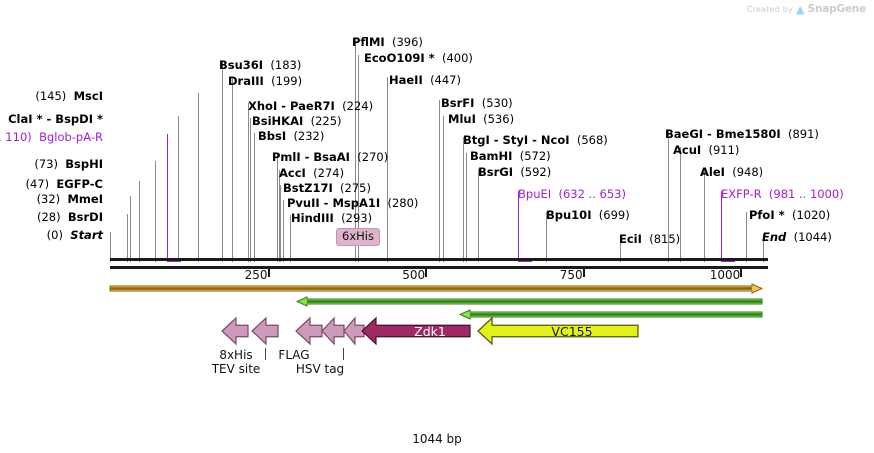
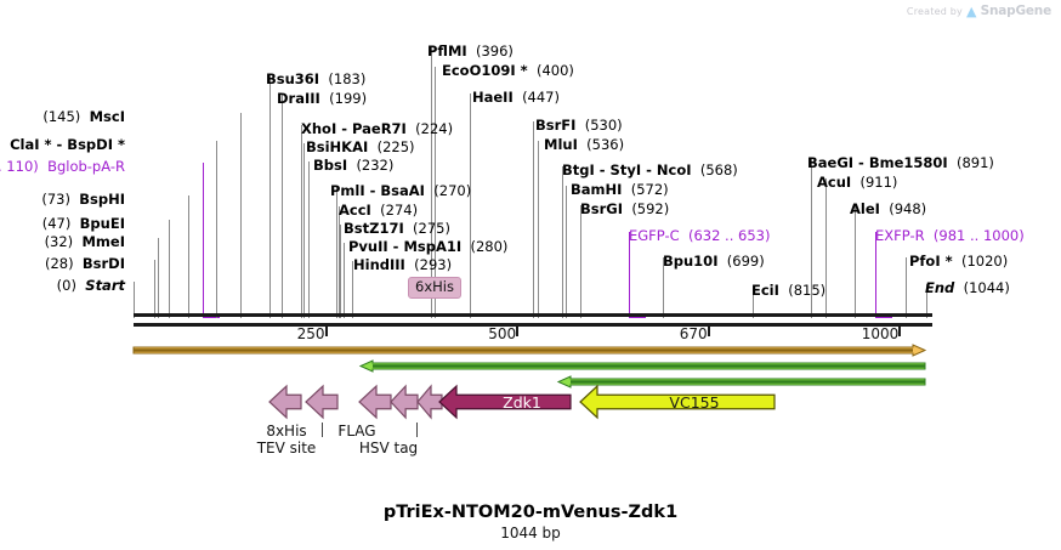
  Created by
  ▲
  SnapGene
  (0) Start
  (28) BsrDI
  (32) MmeI
- (47) EGFP-C
+ (47) BpuEI
  (73) BspHI
  110) Bglob-pA-R
  ClaI * - BspDI *
  (145) MscI
  Bsu36I (183)
  DraIII (199)
  XhoI - PaeR7I (224)
  BsiHKAI (225)
  BbsI (232)
  PmlI - BsaAI (270)
  AccI (274)
  BstZ17I (275)
  PvuII - MspA1I (280)
  HindIII (293)
  PflMI (396)
  EcoO109I * (400)
  HaeII (447)
  BsrFI (530)
  MluI (536)
  BtgI - StyI - NcoI (568)
  BamHI (572)
  BsrGI (592)
- BpuEI (632 .. 653)
+ EGFP-C (632 .. 653)
  Bpu10I (699)
  EciI (815)
  BaeGI - Bme1580I (891)
  AcuI (911)
  AleI (948)
  EXFP-R (981 .. 1000)
  PfoI * (1020)
  End (1044)
  250
  500
- 750
+ 670
  1000
  6xHis
  Zdk1
  VC155
  8xHis
  TEV site
  FLAG
  HSV tag
+ pTriEx-NTOM20-mVenus-Zdk1
  1044 bp
